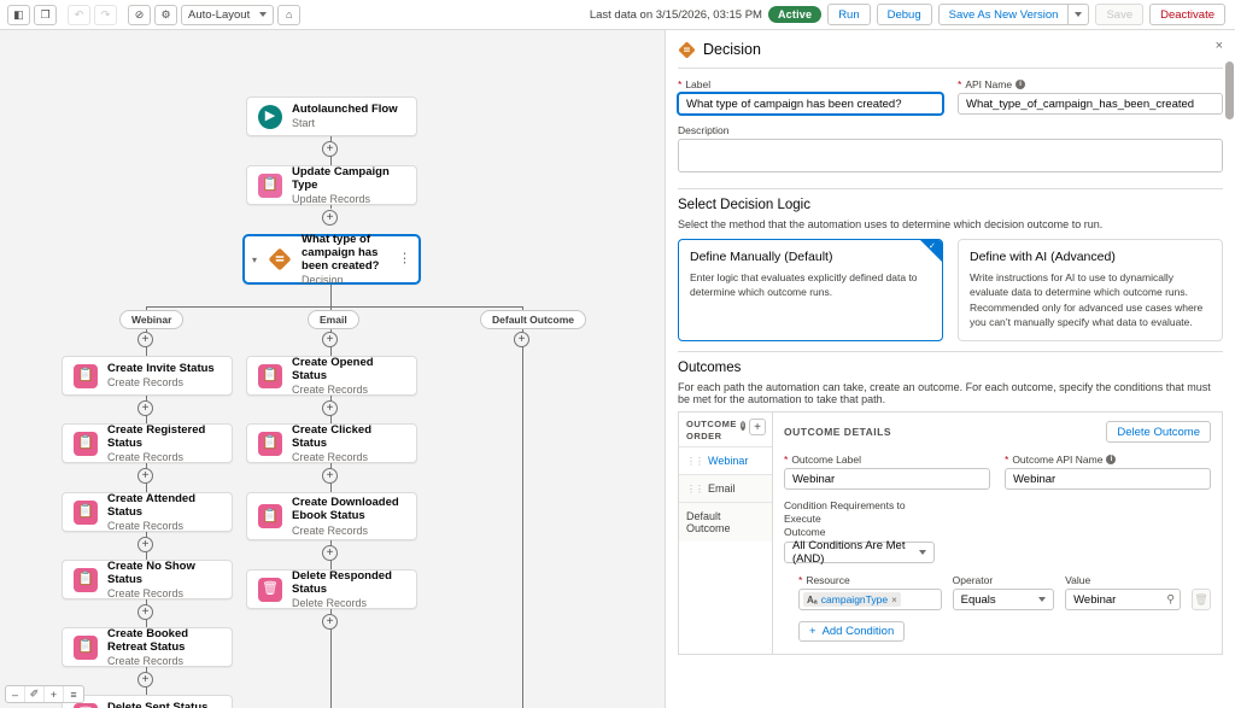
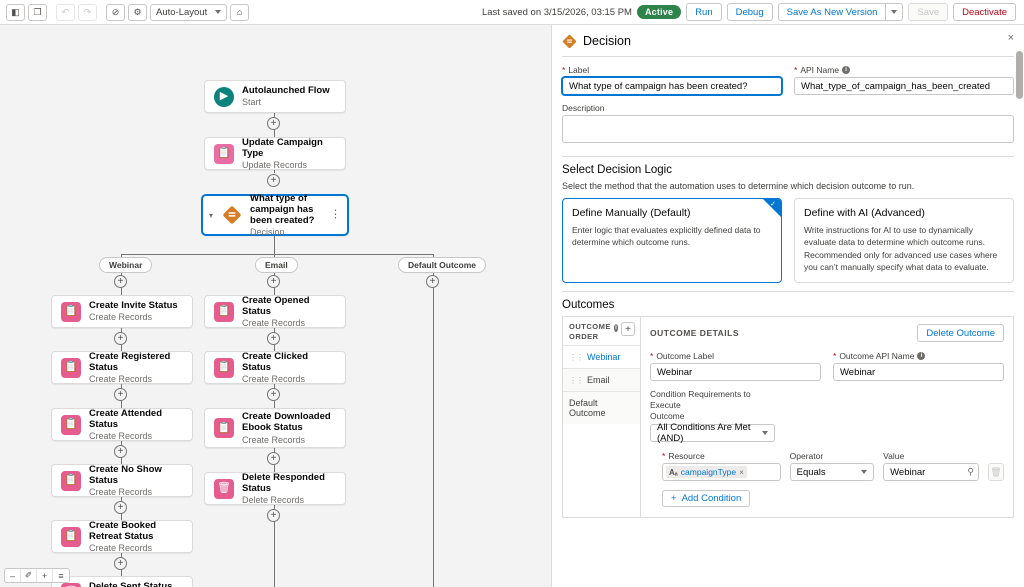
  ◧
  ❐
  ↶
  ↷
  ⊘
  ⚙
  Auto-Layout
  ⌂
- Last data on 3/15/2026, 03:15 PM
+ Last saved on 3/15/2026, 03:15 PM
  Active
  Run
  Debug
  Save As New Version
  Save
  Deactivate
  ▶
  Autolaunched Flow
  Start
  +
  📋
  Update Campaign Type
  Update Records
  +
  ▾
  What type of campaign has been created?
  Decision
  ⋮
  Webinar
  Email
  Default Outcome
  +
  +
  +
  📋
  Create Invite Status
  Create Records
  +
  📋
  Create Registered Status
  Create Records
  +
  📋
  Create Attended Status
  Create Records
  +
  📋
  Create No Show Status
  Create Records
  +
  📋
  Create Booked Retreat Status
  Create Records
  +
  📋
  Create Opened Status
  Create Records
  +
  📋
  Create Clicked Status
  Create Records
  +
  📋
  Create Downloaded Ebook Status
  Create Records
  +
  🗑
  Delete Responded Status
  Delete Records
  +
  –
  ✐
  +
  ≡
  Decision
  ×
  *
  Label
  What type of campaign has been created?
  *
  API Name
  What_type_of_campaign_has_been_created
  Description
  Select Decision Logic
  Select the method that the automation uses to determine which decision outcome to run.
  Define Manually (Default)
  Enter logic that evaluates explicitly defined data to determine which outcome runs.
  Define with AI (Advanced)
  Write instructions for AI to use to dynamically evaluate data to determine which outcome runs. Recommended only for advanced use cases where you can’t manually specify what data to evaluate.
  Outcomes
- For each path the automation can take, create an outcome. For each outcome, specify the conditions that must be met for the automation to take that path.
  OUTCOME ORDER
  +
  ⋮⋮
  Webinar
  ⋮⋮
  Email
  Default Outcome
  OUTCOME DETAILS
  Delete Outcome
  *
  Outcome Label
  Webinar
  *
  Outcome API Name
  Webinar
  Condition Requirements to Execute
  Outcome
  All Conditions Are Met (AND)
  *
  Resource
  Aₐ
  campaignType
  ×
  Operator
  Equals
  Value
  Webinar
  ⚲
  🗑
  +
  Add Condition
